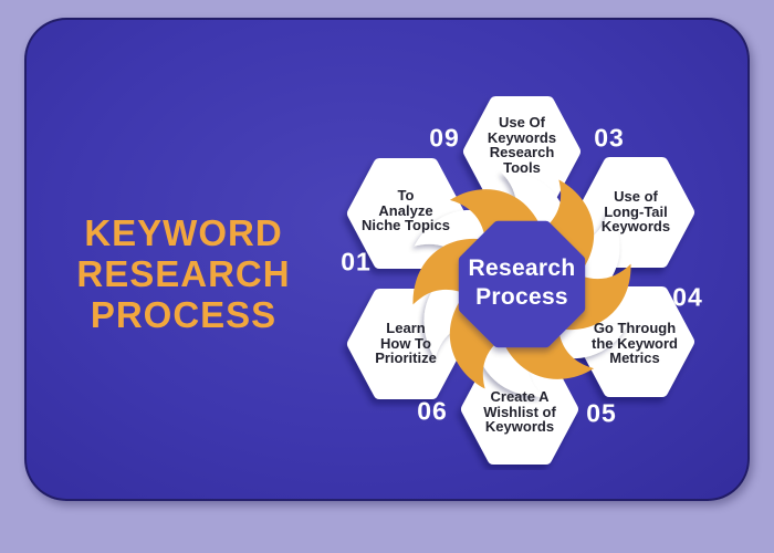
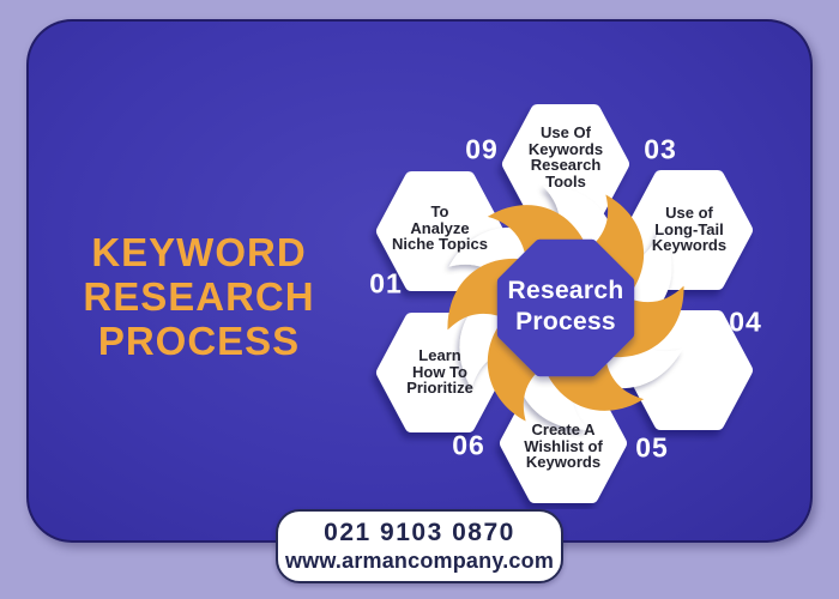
  KEYWORD
  RESEARCH
  PROCESS
  To
  Analyze
  Niche Topics
  Use Of
  Keywords
  Research
  Tools
  Use of
  Long-Tail
  Keywords
- Go Through
- the Keyword
- Metrics
  Create A
  Wishlist of
  Keywords
  Learn
  How To
  Prioritize
  01
  09
  03
  04
  05
  06
  Research
  Process
+ 021 9103 0870
+ www.armancompany.com
